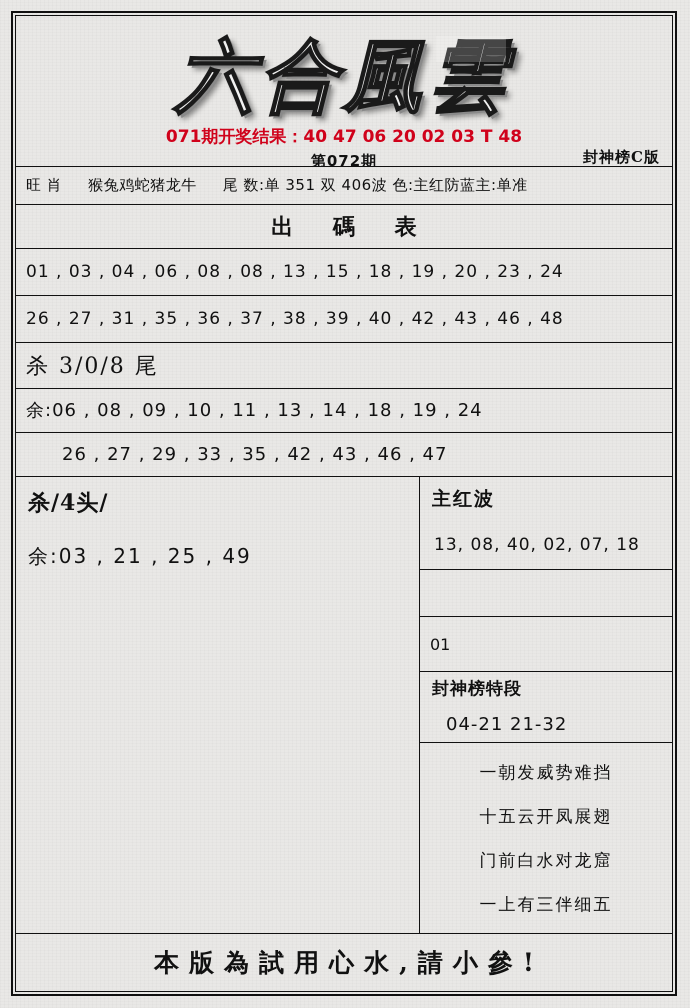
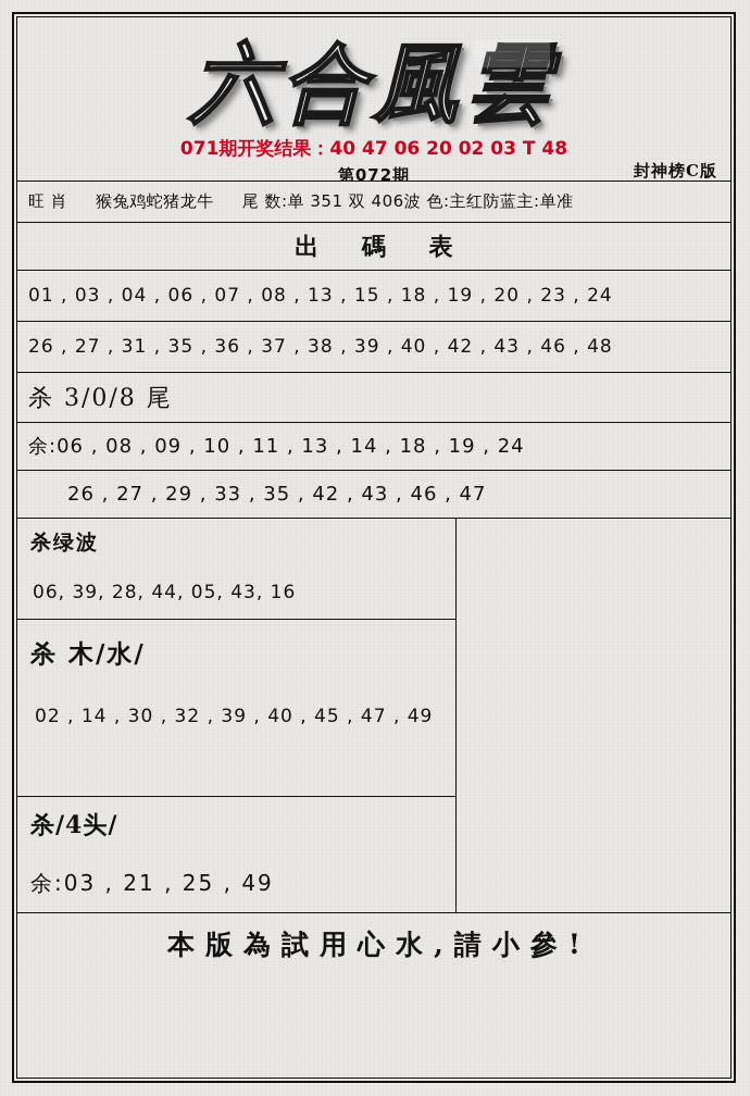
  六合風雲
  071期开奖结果：40 47 06 20 02 03 T 48
  第072期
  封神榜C版
  旺 肖
  猴兔鸡蛇猪龙牛
  尾 数:
  单 351 双 406
  波 色:
  主红防蓝
  主:
  单准
  出 碼 表
- 01 , 03 , 04 , 06 , 08 , 08 , 13 , 15 , 18 , 19 , 20 , 23 , 24
+ 01 , 03 , 04 , 06 , 07 , 08 , 13 , 15 , 18 , 19 , 20 , 23 , 24
  26 , 27 , 31 , 35 , 36 , 37 , 38 , 39 , 40 , 42 , 43 , 46 , 48
  杀 3/0/8 尾
  余:
  06 , 08 , 09 , 10 , 11 , 13 , 14 , 18 , 19 , 24
  26 , 27 , 29 , 33 , 35 , 42 , 43 , 46 , 47
+ 杀绿波
+ 06, 39, 28, 44, 05, 43, 16
+ 杀 木/水/
+ 02 , 14 , 30 , 32 , 39 , 40 , 45 , 47 , 49
  杀/4头/
  余:
  03 , 21 , 25 , 49
- 主红波
- 13, 08, 40, 02, 07, 18
- 01
- 封神榜特段
- 04-21 21-32
- 一朝发威势难挡
- 十五云开凤展翅
- 门前白水对龙窟
- 一上有三伴细五
  本版為試用心水,請小參!
